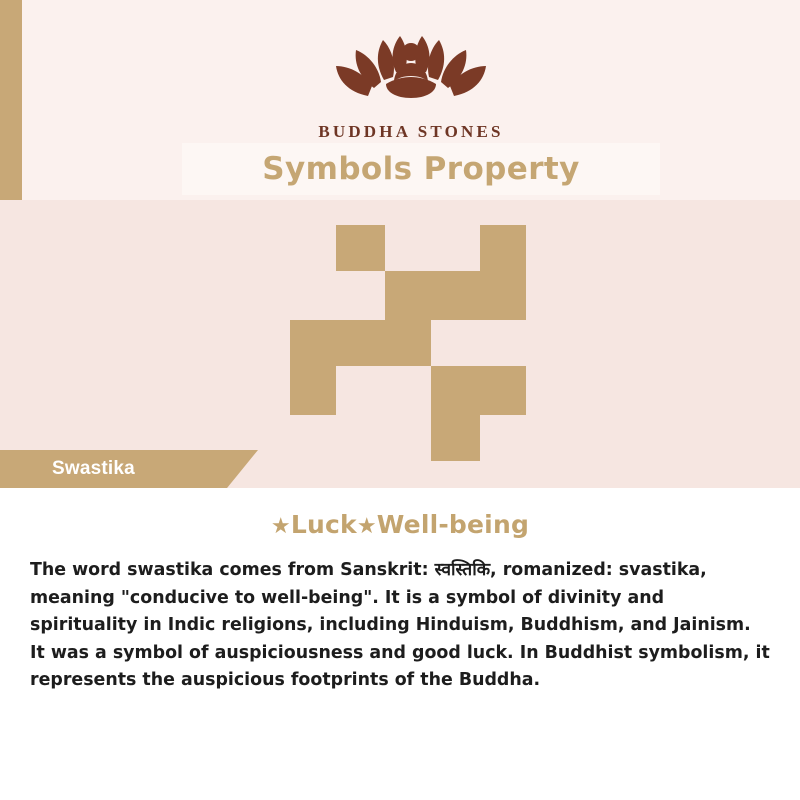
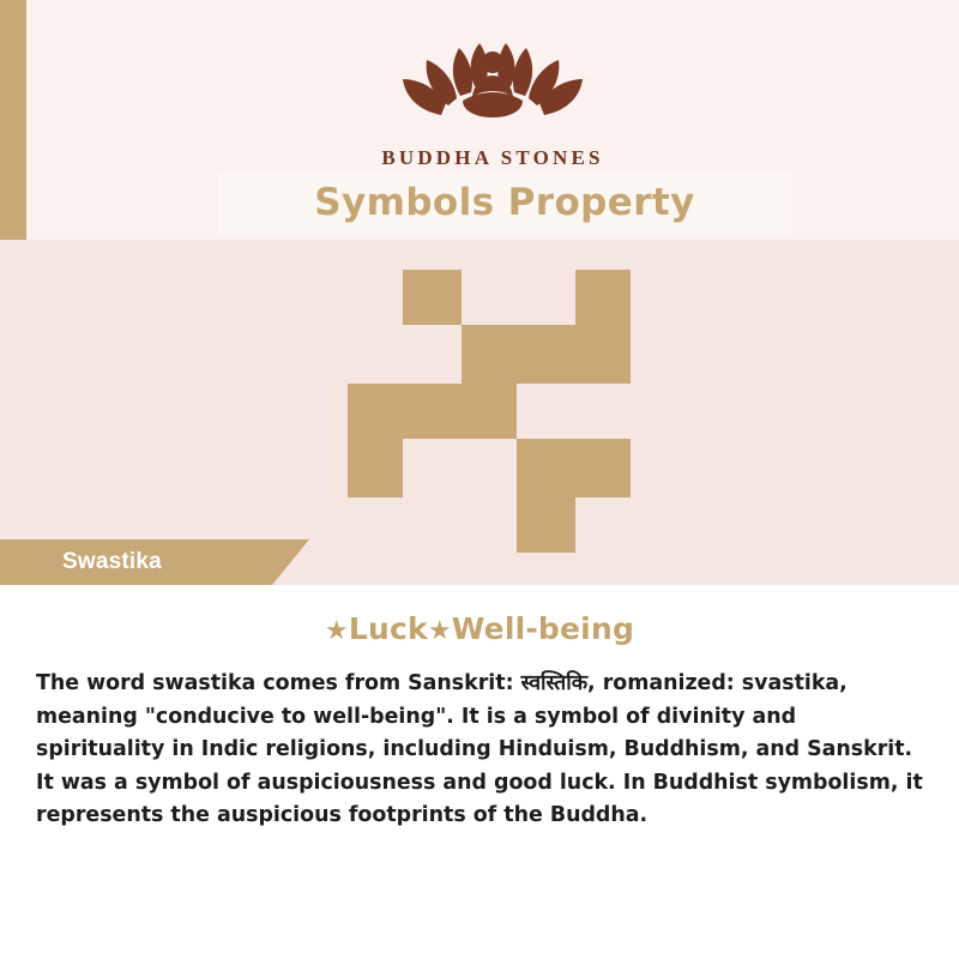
  BUDDHA STONES
  Symbols Property
  Swastika
  ★Luck★Well-being
- The word swastika comes from Sanskrit: स्वस्तिकि, romanized: svastika, meaning "conducive to well-being". It is a symbol of divinity and spirituality in Indic religions, including Hinduism, Buddhism, and Jainism. It was a symbol of auspiciousness and good luck. In Buddhist symbolism, it represents the auspicious footprints of the Buddha.
+ The word swastika comes from Sanskrit: स्वस्तिकि, romanized: svastika, meaning "conducive to well-being". It is a symbol of divinity and spirituality in Indic religions, including Hinduism, Buddhism, and Sanskrit. It was a symbol of auspiciousness and good luck. In Buddhist symbolism, it represents the auspicious footprints of the Buddha.
